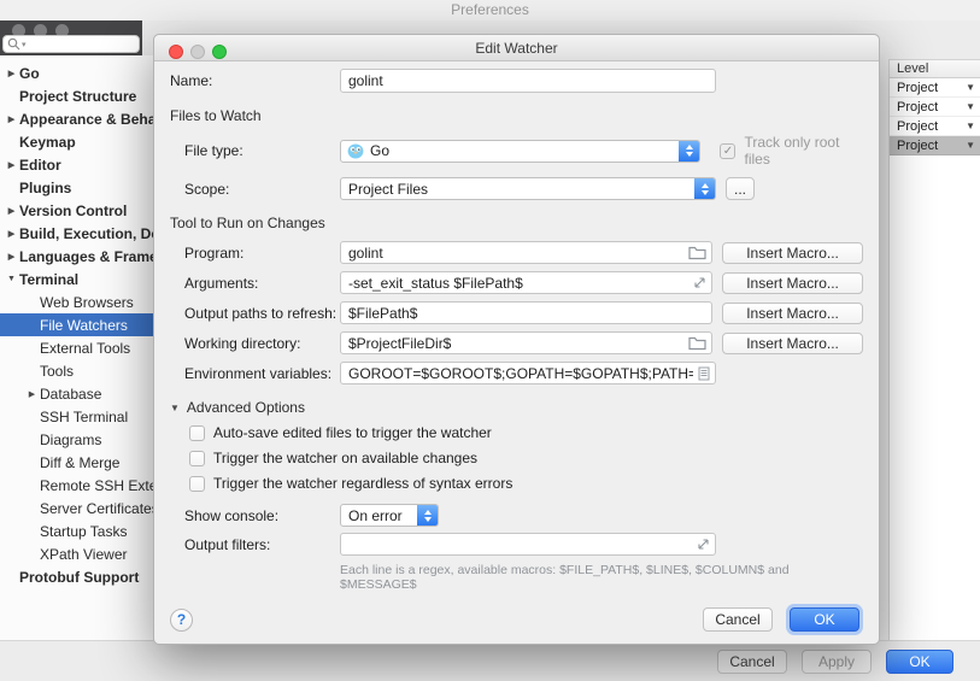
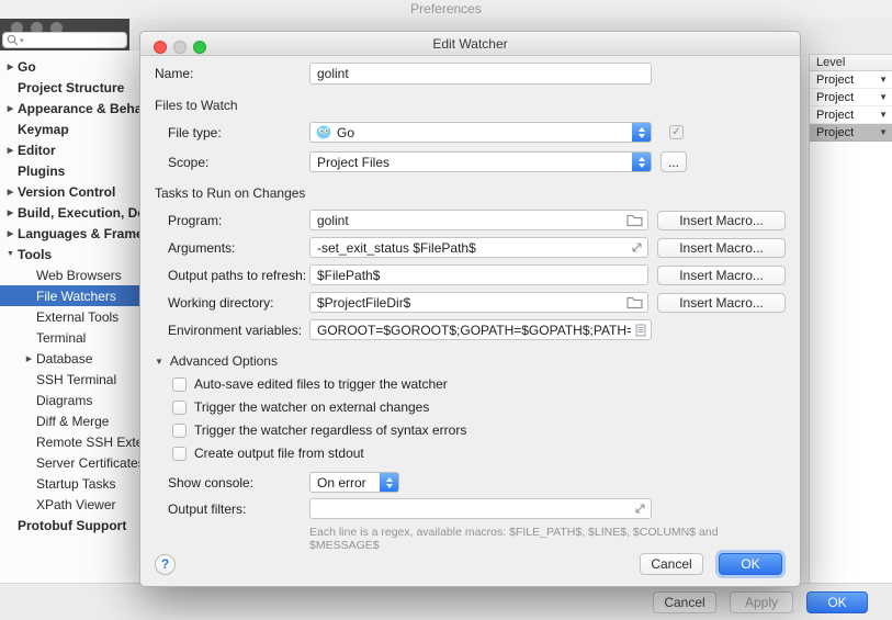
  Preferences
  Go
  Project Structure
  Appearance & Beh
  Keymap
  Editor
  Plugins
  Version Control
  Languages & Fram
- Terminal
+ Tools
  Web Browsers
  File Watchers
  External Tools
- Tools
+ Terminal
  Database
  SSH Terminal
  Diagrams
  Diff & Merge
  Server Certificate
  Startup Tasks
  XPath Viewer
  Protobuf Support
  Level
  Project
  ▼
  Project
  ▼
  Project
  ▼
  Project
  ▼
  Cancel
  Apply
  OK
  Edit Watcher
  Name:
  golint
  Files to Watch
  File type:
  Go
  ✓
- Track only root files
  Scope:
  Project Files
  ...
- Tool to Run on Changes
+ Tasks to Run on Changes
  Program:
  golint
  Insert Macro...
  Arguments:
  -set_exit_status $FilePath$
  Insert Macro...
  Output paths to refresh:
  $FilePath$
  Insert Macro...
  Working directory:
  $ProjectFileDir$
  Insert Macro...
  Environment variables:
  GOROOT=$GOROOT$;GOPATH=$GOPATH$;PATH=
  ▼
  Advanced Options
  Auto-save edited files to trigger the watcher
- Trigger the watcher on available changes
+ Trigger the watcher on external changes
  Trigger the watcher regardless of syntax errors
+ Create output file from stdout
  Show console:
  On error
  Output filters:
  Each line is a regex, available macros: $FILE_PATH$, $LINE$, $COLUMN$ and $MESSAGE$
  ?
  Cancel
  OK
